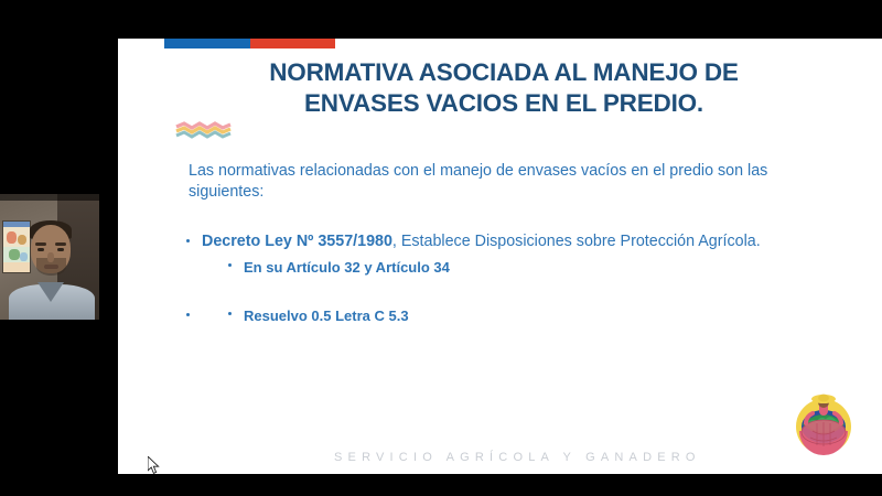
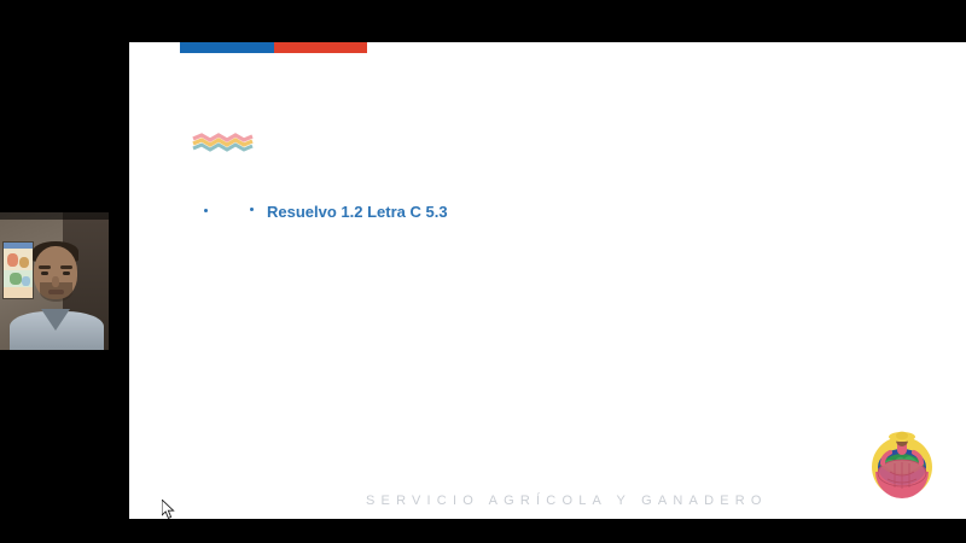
- NORMATIVA ASOCIADA AL MANEJO DE
- ENVASES VACIOS EN EL PREDIO.
- Las normativas relacionadas con el manejo de envases vacíos en el predio son las siguientes:
- Decreto Ley Nº 3557/1980, Establece Disposiciones sobre Protección Agrícola.
- En su Artículo 32 y Artículo 34
- Resuelvo 0.5 Letra C 5.3
+ Resuelvo 1.2 Letra C 5.3
  SERVICIO AGRÍCOLA Y GANADERO
